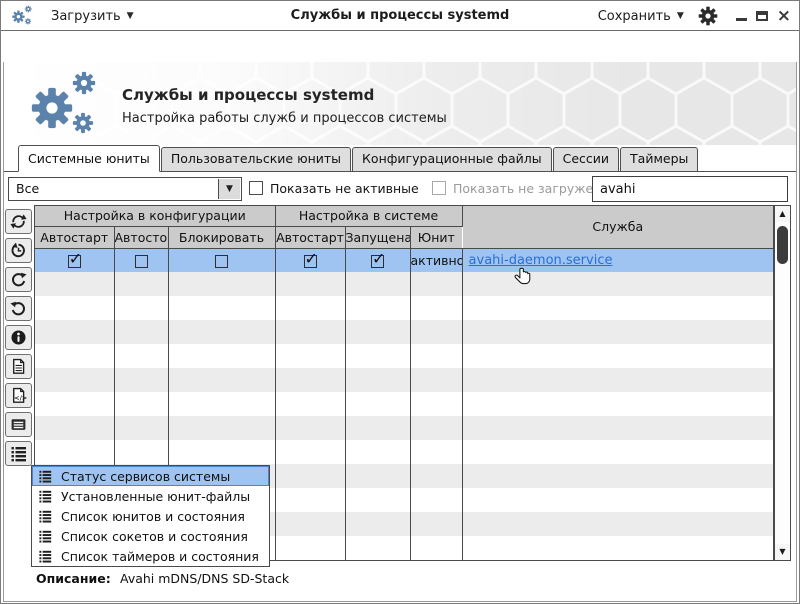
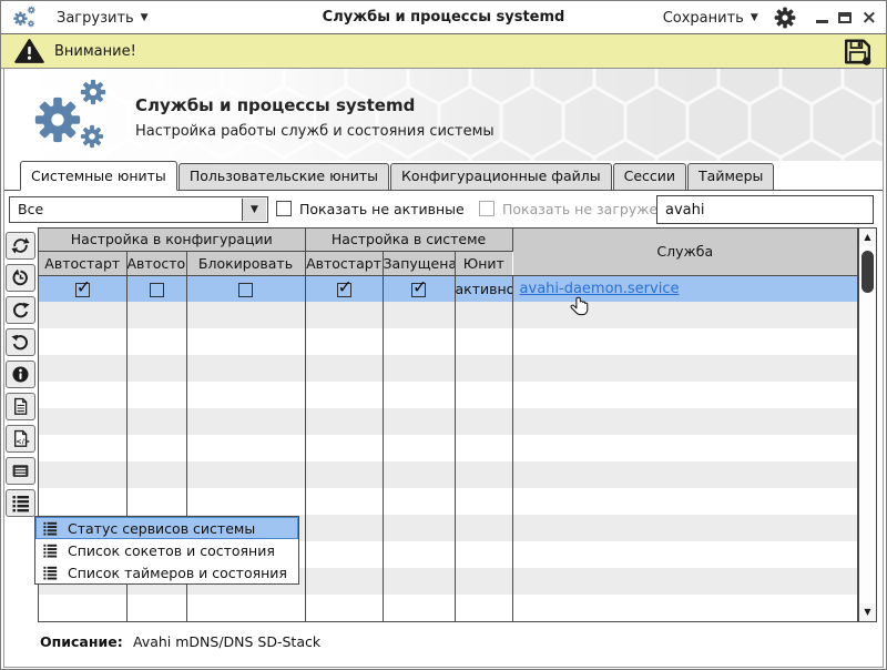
  Службы и процессы systemd
  Загрузить
  ▼
  Сохранить
  ▼
  ×
+ Внимание!
  Службы и процессы systemd
- Настройка работы служб и процессов системы
+ Настройка работы служб и состояния системы
  Системные юниты
  Пользовательские юниты
  Конфигурационные файлы
  Сессии
  Таймеры
  Все
  ▼
  Показать не активные
  Показать не загруже
  avahi
  </>
  Настройка в конфигурации	Настройка в системе	Служба
  Автостарт	Автосто	Блокировать	Автостарт	Запущена	Юнит
  					активно	avahi-daemon.service
  ▲
  ▼
  Статус сервисов системы
- Установленные юнит-файлы
- Список юнитов и состояния
  Список сокетов и состояния
  Список таймеров и состояния
  Описание:
  Avahi mDNS/DNS SD-Stack
